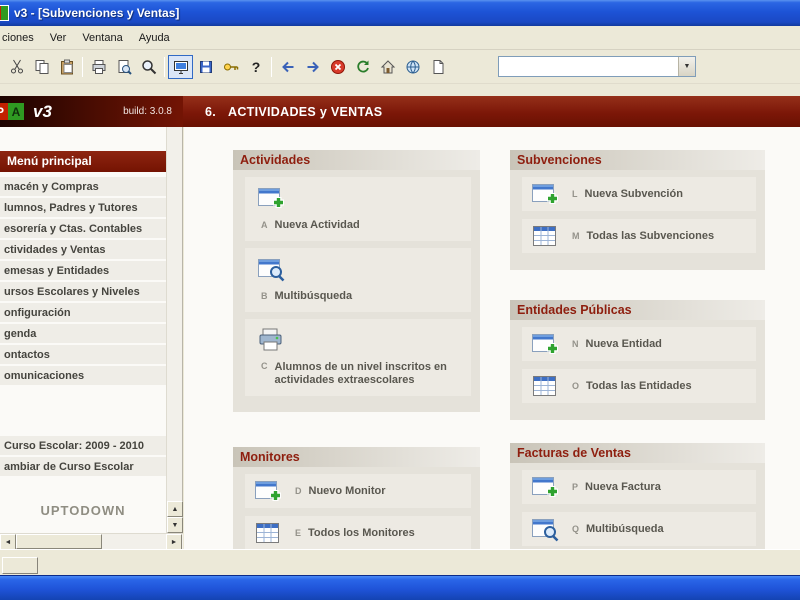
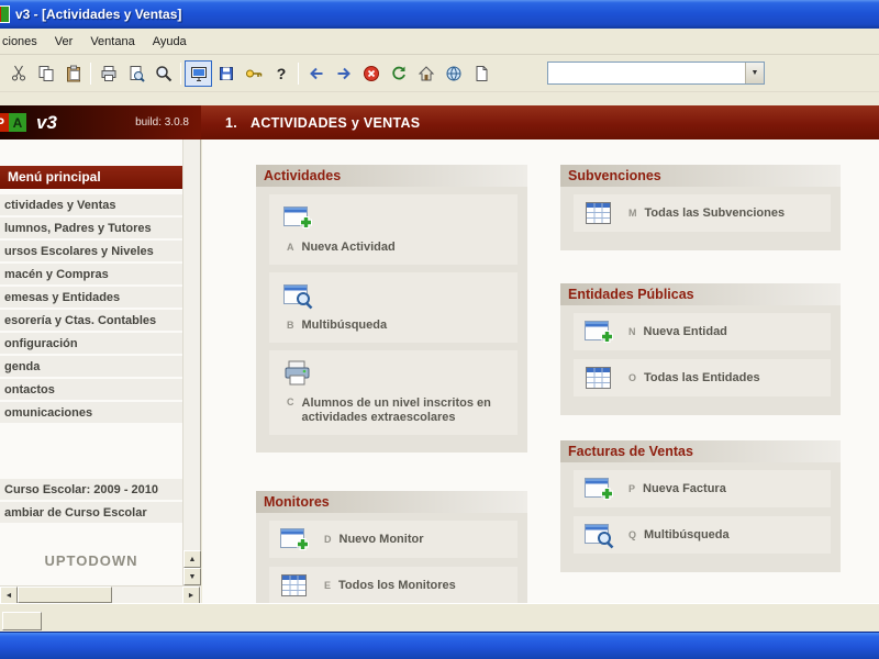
- v3 - [Subvenciones y Ventas]
+ v3 - [Actividades y Ventas]
  ciones
  Ver
  Ventana
  Ayuda
  A
  v3
  build: 3.0.8
- 6.
+ 1.
  ACTIVIDADES y VENTAS
  Menú principal
- macén y Compras
+ ctividades y Ventas
  lumnos, Padres y Tutores
- esorería y Ctas. Contables
+ ursos Escolares y Niveles
- ctividades y Ventas
+ macén y Compras
  emesas y Entidades
- ursos Escolares y Niveles
+ esorería y Ctas. Contables
  onfiguración
  genda
  ontactos
  omunicaciones
  Curso Escolar: 2009 - 2010
  ambiar de Curso Escolar
  UPTODOWN
  Actividades
  A Nueva Actividad
  B Multibúsqueda
  C
  Alumnos de un nivel inscritos en actividades extraescolares
  Monitores
  D Nuevo Monitor
  E Todos los Monitores
  Subvenciones
- L Nueva Subvención
  M Todas las Subvenciones
  Entidades Públicas
  N Nueva Entidad
  O Todas las Entidades
  Facturas de Ventas
  P Nueva Factura
  Q Multibúsqueda
